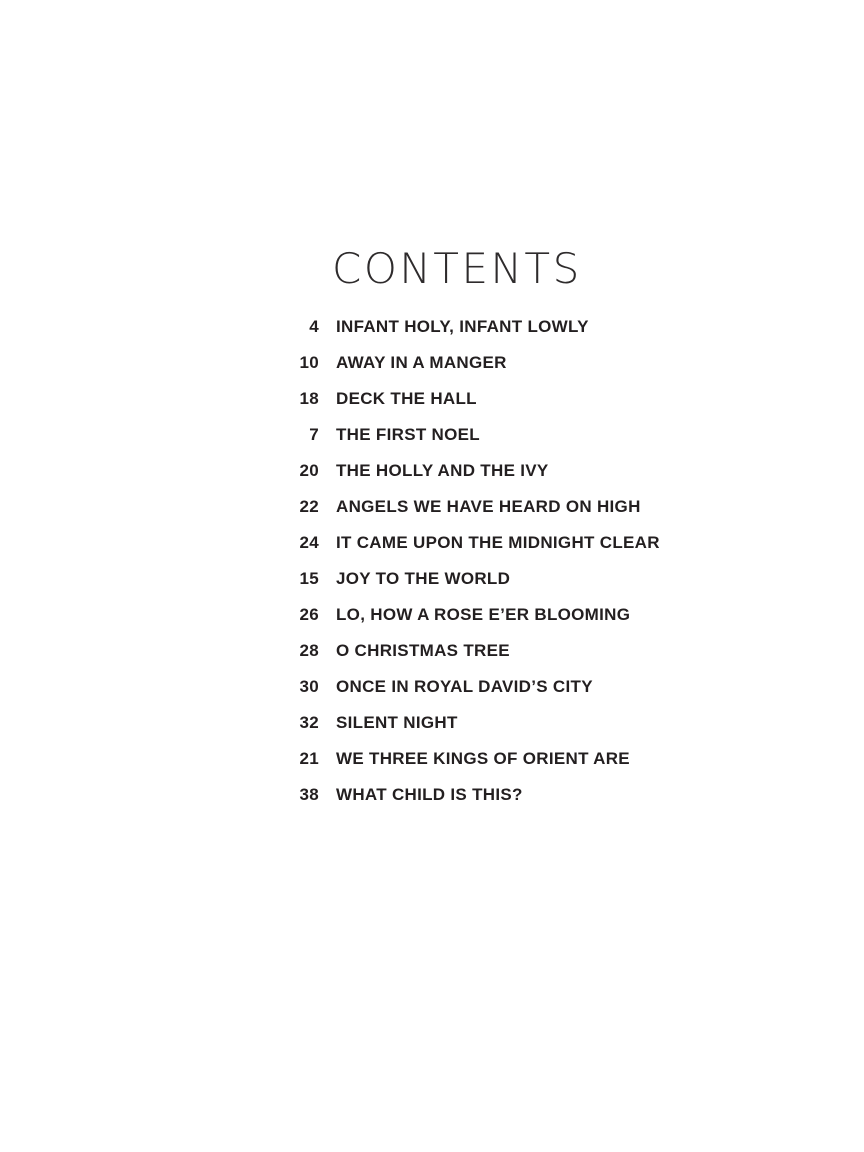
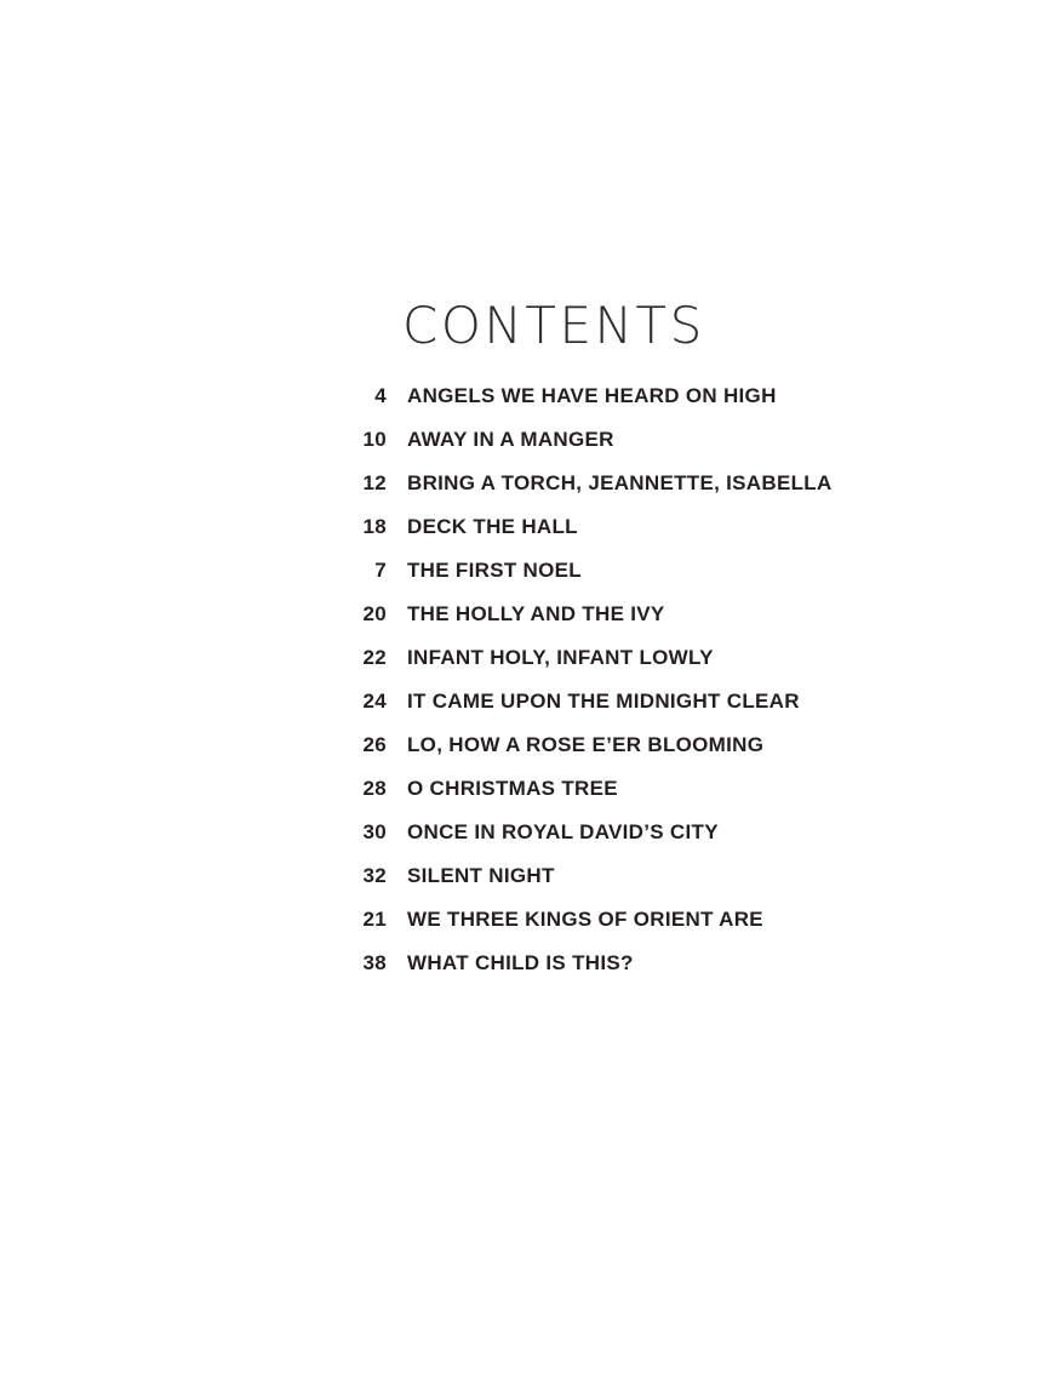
  CONTENTS
  4
- INFANT HOLY, INFANT LOWLY
+ ANGELS WE HAVE HEARD ON HIGH
  10
  AWAY IN A MANGER
+ 12
+ BRING A TORCH, JEANNETTE, ISABELLA
  18
  DECK THE HALL
  7
  THE FIRST NOEL
  20
  THE HOLLY AND THE IVY
  22
- ANGELS WE HAVE HEARD ON HIGH
+ INFANT HOLY, INFANT LOWLY
  24
  IT CAME UPON THE MIDNIGHT CLEAR
- 15
- JOY TO THE WORLD
  26
  LO, HOW A ROSE E’ER BLOOMING
  28
  O CHRISTMAS TREE
  30
  ONCE IN ROYAL DAVID’S CITY
  32
  SILENT NIGHT
  21
  WE THREE KINGS OF ORIENT ARE
  38
  WHAT CHILD IS THIS?
